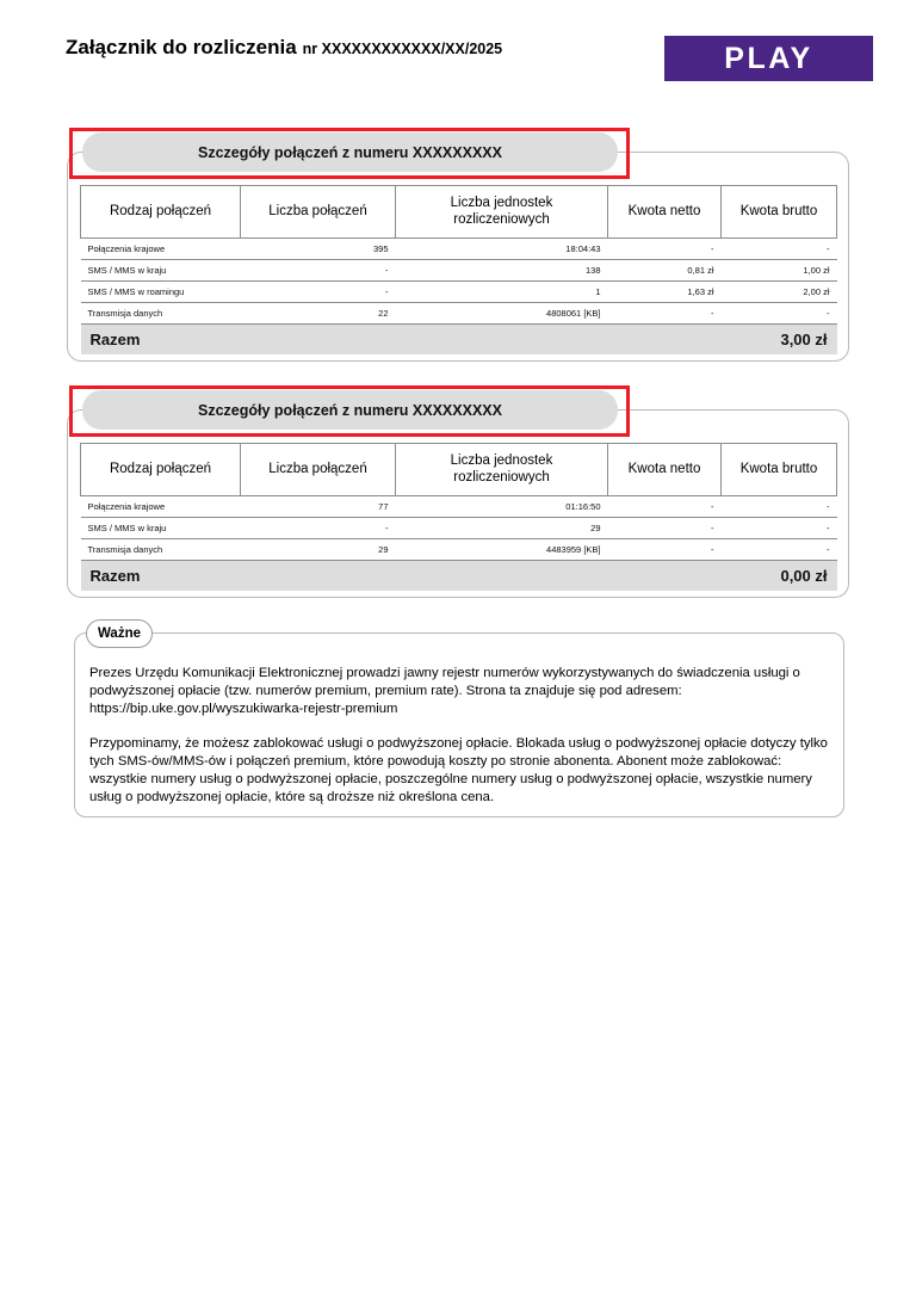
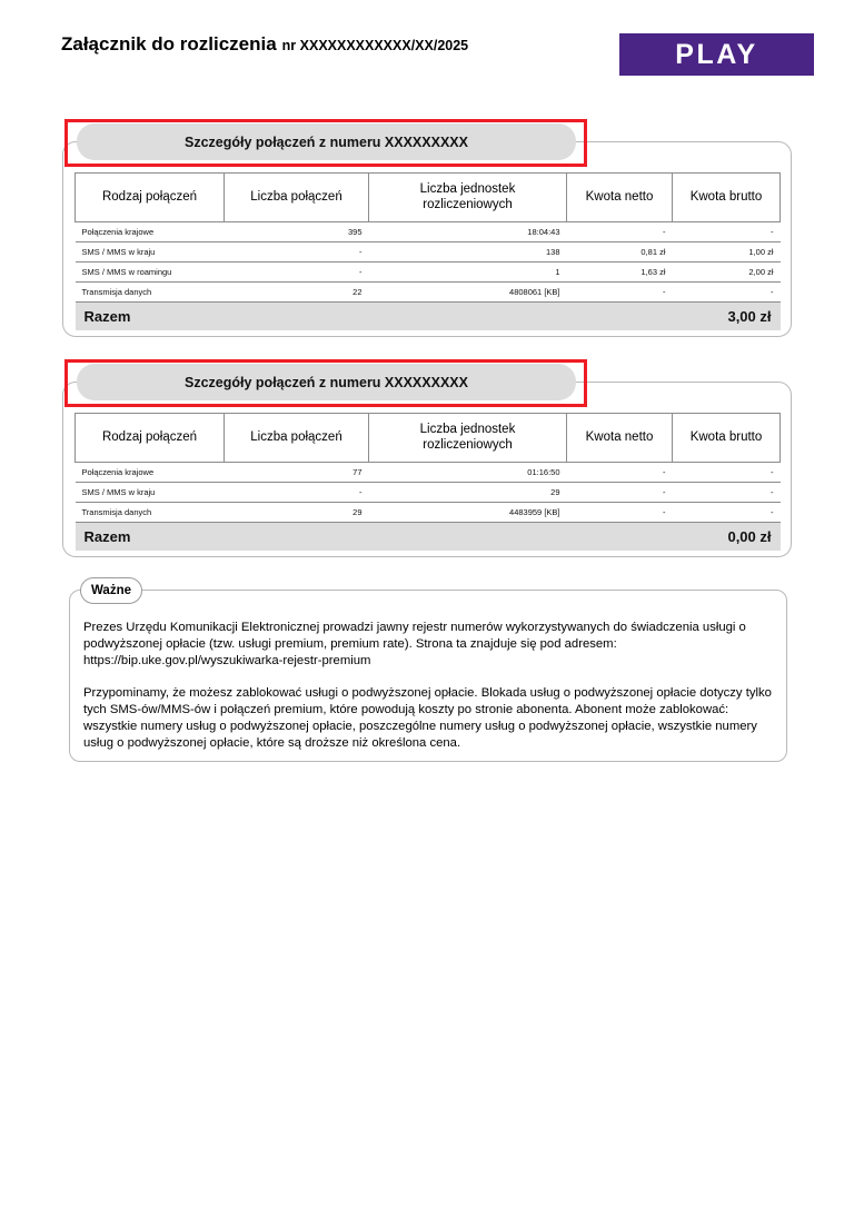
  Załącznik do rozliczenia nr XXXXXXXXXXXX/XX/2025
  PLAY
  Szczegóły połączeń z numeru XXXXXXXXX
  Rodzaj połączeń	Liczba połączeń	Liczba jednostek rozliczeniowych	Kwota netto	Kwota brutto
  Połączenia krajowe	395	18:04:43	-	-
  SMS / MMS w kraju	-	138	0,81 zł	1,00 zł
  SMS / MMS w roamingu	-	1	1,63 zł	2,00 zł
  Transmisja danych	22	4808061 [KB]	-	-
  Razem	3,00 zł
  Szczegóły połączeń z numeru XXXXXXXXX
  Rodzaj połączeń	Liczba połączeń	Liczba jednostek rozliczeniowych	Kwota netto	Kwota brutto
  Połączenia krajowe	77	01:16:50	-	-
  SMS / MMS w kraju	-	29	-	-
  Transmisja danych	29	4483959 [KB]	-	-
  Razem	0,00 zł
  Ważne
- Prezes Urzędu Komunikacji Elektronicznej prowadzi jawny rejestr numerów wykorzystywanych do świadczenia usługi o podwyższonej opłacie (tzw. numerów premium, premium rate). Strona ta znajduje się pod adresem: https://bip.uke.gov.pl/wyszukiwarka-rejestr-premium
+ Prezes Urzędu Komunikacji Elektronicznej prowadzi jawny rejestr numerów wykorzystywanych do świadczenia usługi o podwyższonej opłacie (tzw. usługi premium, premium rate). Strona ta znajduje się pod adresem: https://bip.uke.gov.pl/wyszukiwarka-rejestr-premium
  Przypominamy, że możesz zablokować usługi o podwyższonej opłacie. Blokada usług o podwyższonej opłacie dotyczy tylko tych SMS-ów/MMS-ów i połączeń premium, które powodują koszty po stronie abonenta. Abonent może zablokować: wszystkie numery usług o podwyższonej opłacie, poszczególne numery usług o podwyższonej opłacie, wszystkie numery usług o podwyższonej opłacie, które są droższe niż określona cena.
